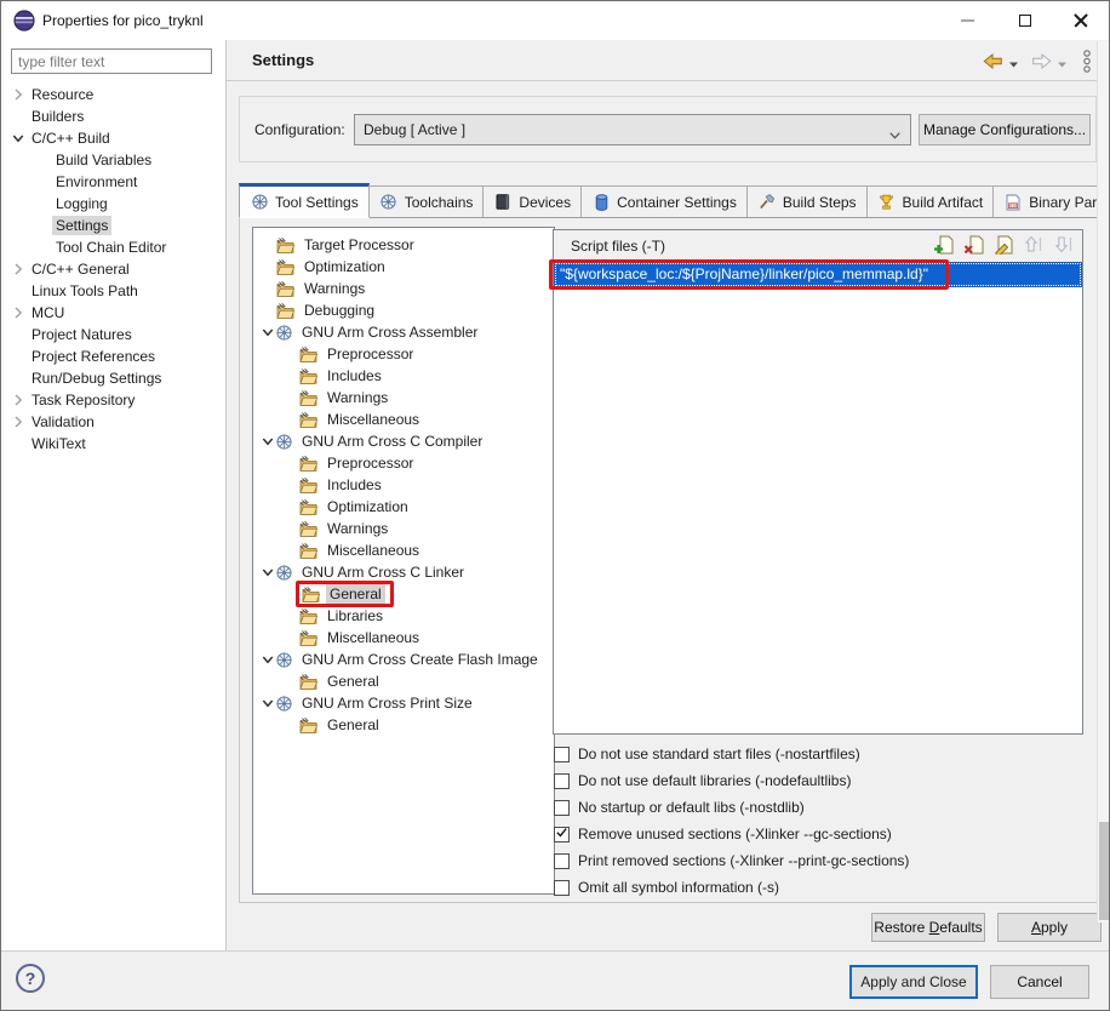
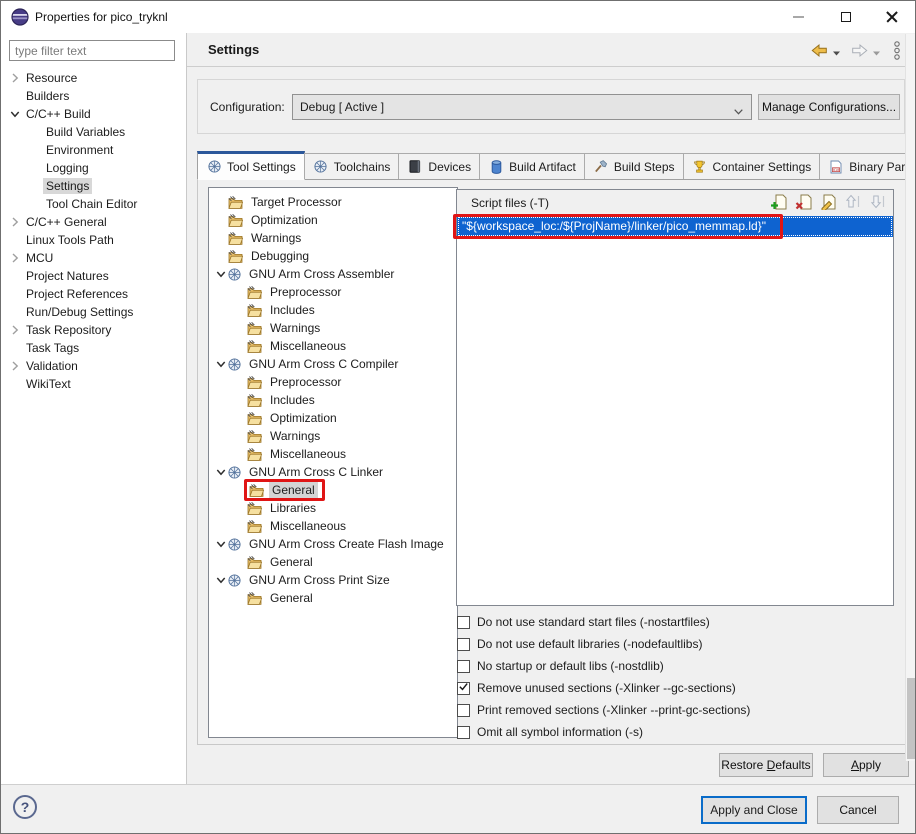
  Properties for pico_tryknl
  type filter text
  Resource
  Builders
  C/C++ Build
  Build Variables
  Environment
  Logging
  Settings
  Tool Chain Editor
  C/C++ General
  Linux Tools Path
  MCU
  Project Natures
  Project References
  Run/Debug Settings
  Task Repository
+ Task Tags
  Validation
  WikiText
  Settings
  Configuration:
  Debug [ Active ]
  Manage Configurations...
  Tool Settings
  Toolchains
  Devices
- Container Settings
+ Build Artifact
  Build Steps
- Build Artifact
+ Container Settings
  Target Processor
  Optimization
  Warnings
  Debugging
  GNU Arm Cross Assembler
  Preprocessor
  Includes
  Warnings
  Miscellaneous
  GNU Arm Cross C Compiler
  Preprocessor
  Includes
  Optimization
  Warnings
  Miscellaneous
  GNU Arm Cross C Linker
  General
  Libraries
  Miscellaneous
  GNU Arm Cross Create Flash Image
  General
  GNU Arm Cross Print Size
  General
  Script files (-T)
  "${workspace_loc:/${ProjName}/linker/pico_memmap.ld}"
  Do not use standard start files (-nostartfiles)
  Do not use default libraries (-nodefaultlibs)
  No startup or default libs (-nostdlib)
  Remove unused sections (-Xlinker --gc-sections)
  Print removed sections (-Xlinker --print-gc-sections)
  Omit all symbol information (-s)
  Restore Defaults
  Apply
  ?
  Apply and Close
  Cancel
